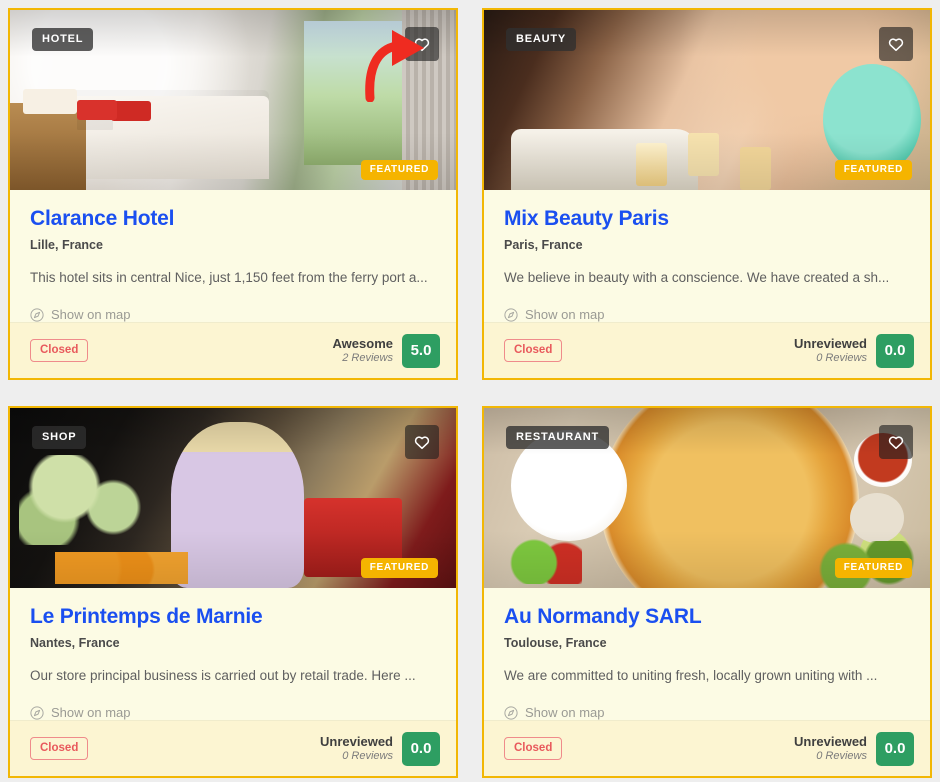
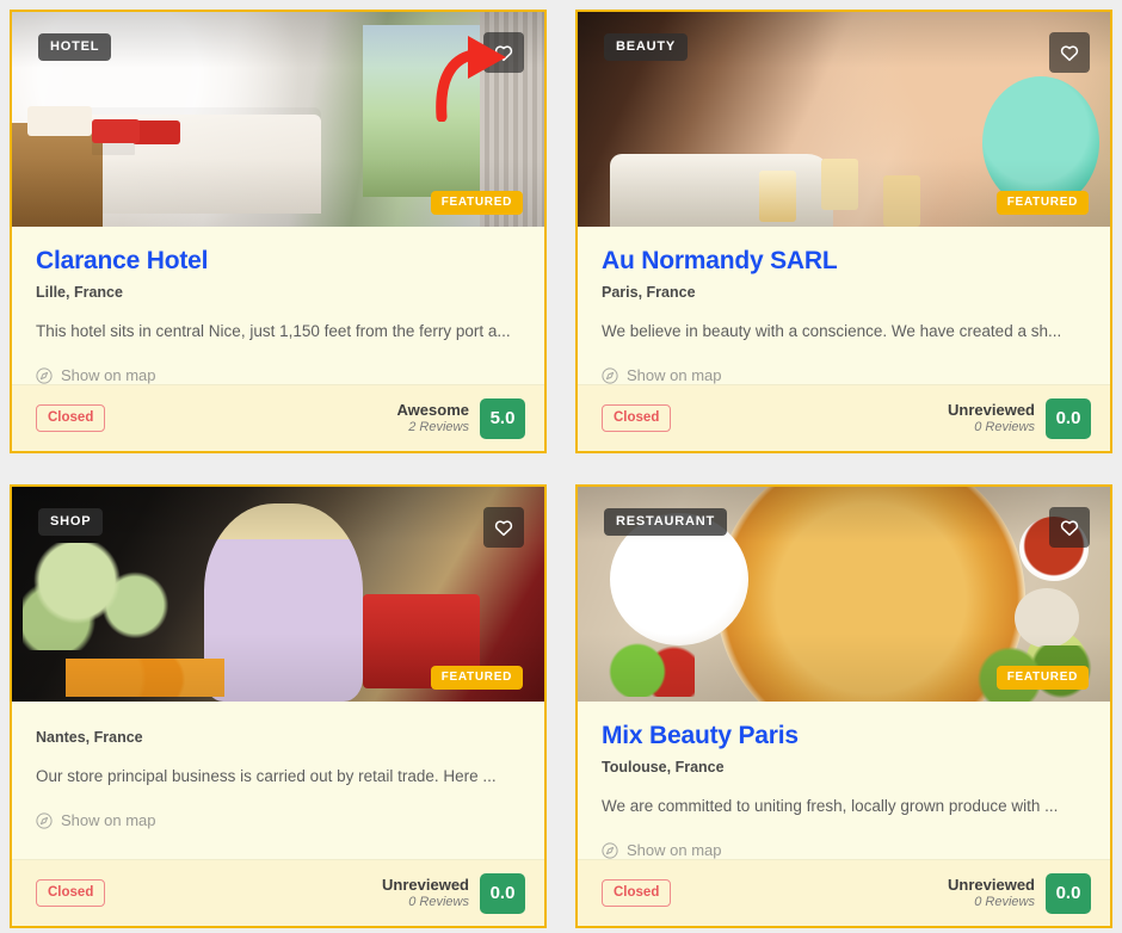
  HOTEL
  FEATURED
  Clarance Hotel
  Lille, France
  This hotel sits in central Nice, just 1,150 feet from the ferry port a...
  Show on map
  Closed
  Awesome
  2 Reviews
  5.0
  BEAUTY
  FEATURED
- Mix Beauty Paris
+ Au Normandy SARL
  Paris, France
  We believe in beauty with a conscience. We have created a sh...
  Show on map
  Closed
  Unreviewed
  0 Reviews
  0.0
  SHOP
  FEATURED
- Le Printemps de Marnie
  Nantes, France
  Our store principal business is carried out by retail trade. Here ...
  Show on map
  Closed
  Unreviewed
  0 Reviews
  0.0
  RESTAURANT
  FEATURED
- Au Normandy SARL
+ Mix Beauty Paris
  Toulouse, France
- We are committed to uniting fresh, locally grown uniting with ...
+ We are committed to uniting fresh, locally grown produce with ...
  Show on map
  Closed
  Unreviewed
  0 Reviews
  0.0
